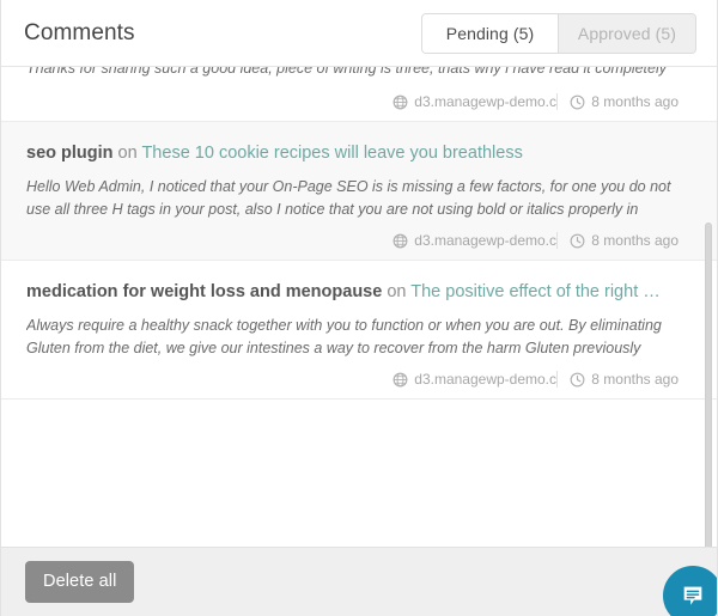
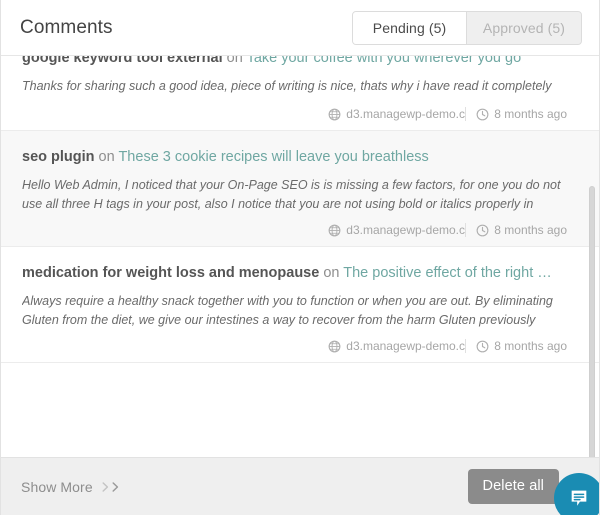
  Comments
  Pending (5)
  Approved (5)
+ google keyword tool external on Take your coffee with you wherever you go
- Thanks for sharing such a good idea, piece of writing is three, thats why i have read it completely
+ Thanks for sharing such a good idea, piece of writing is nice, thats why i have read it completely
  d3.managewp-demo.c
  8 months ago
- seo plugin on These 10 cookie recipes will leave you breathless
+ seo plugin on These 3 cookie recipes will leave you breathless
  Hello Web Admin, I noticed that your On-Page SEO is is missing a few factors, for one you do not use all three H tags in your post, also I notice that you are not using bold or italics properly in
  d3.managewp-demo.c
  8 months ago
  medication for weight loss and menopause on The positive effect of the right …
  Always require a healthy snack together with you to function or when you are out. By eliminating Gluten from the diet, we give our intestines a way to recover from the harm Gluten previously
  d3.managewp-demo.c
  8 months ago
+ Show More
  Delete all
